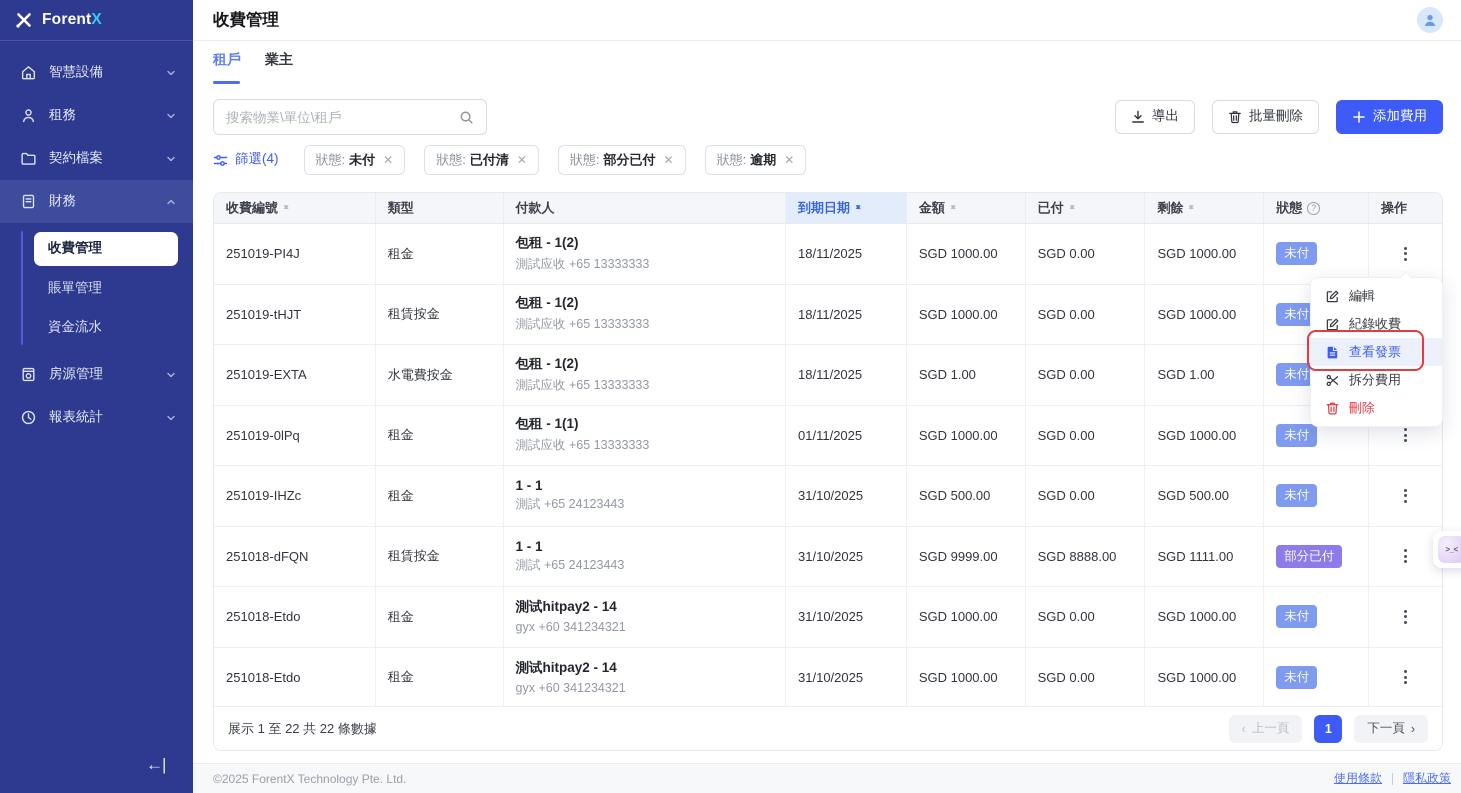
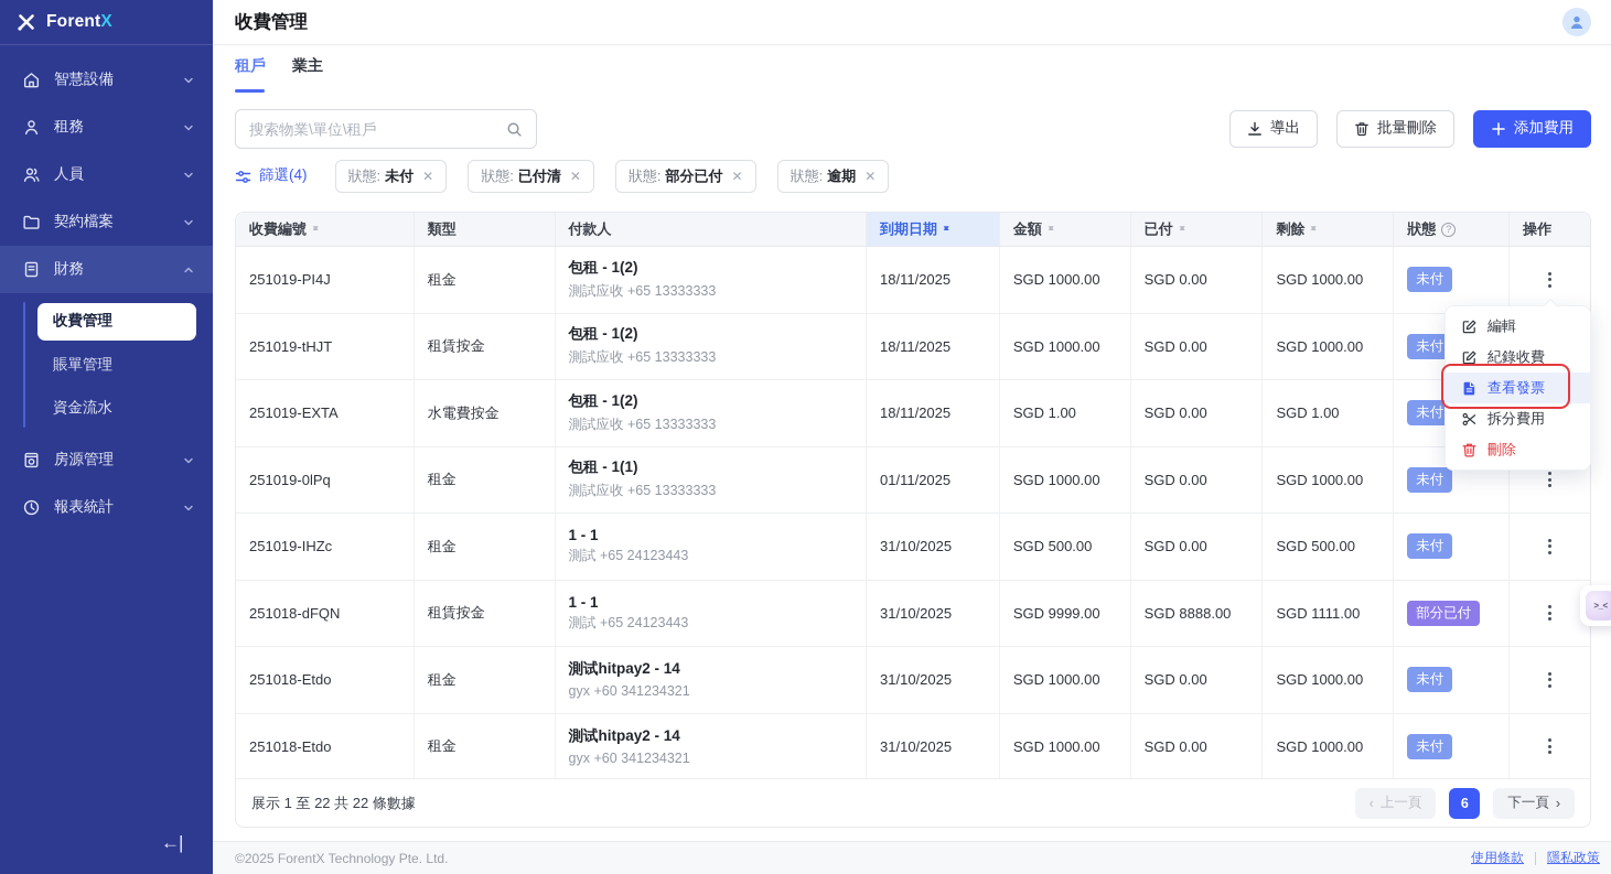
  ForentX
  智慧設備
  租務
+ 人員
  契約檔案
  財務
  收費管理
  賬單管理
  資金流水
  房源管理
  報表統計
  ←|
  收費管理
  租戶
  業主
  搜索物業\單位\租戶
  導出
  批量刪除
  添加費用
  篩選(4)
  狀態:
  未付
  ✕
  狀態:
  已付清
  ✕
  狀態:
  部分已付
  ✕
  狀態:
  逾期
  ✕
  收費編號
  類型
  付款人
  到期日期
  金額
  已付
  剩餘
  狀態
  ?
  操作
  251019-PI4J
  租金
  包租 - 1(2)
  測試应收 +65 13333333
  18/11/2025
  SGD 1000.00
  SGD 0.00
  SGD 1000.00
  未付
  251019-tHJT
  租賃按金
  包租 - 1(2)
  測試应收 +65 13333333
  18/11/2025
  SGD 1000.00
  SGD 0.00
  SGD 1000.00
  未付
  251019-EXTA
  水電費按金
  包租 - 1(2)
  測試应收 +65 13333333
  18/11/2025
  SGD 1.00
  SGD 0.00
  SGD 1.00
  未付
  251019-0lPq
  租金
  包租 - 1(1)
  測試应收 +65 13333333
  01/11/2025
  SGD 1000.00
  SGD 0.00
  SGD 1000.00
  未付
  251019-IHZc
  租金
  1 - 1
  測試 +65 24123443
  31/10/2025
  SGD 500.00
  SGD 0.00
  SGD 500.00
  未付
  251018-dFQN
  租賃按金
  1 - 1
  測試 +65 24123443
  31/10/2025
  SGD 9999.00
  SGD 8888.00
  SGD 1111.00
  部分已付
  251018-Etdo
  租金
  測试hitpay2 - 14
  gyx +60 341234321
  31/10/2025
  SGD 1000.00
  SGD 0.00
  SGD 1000.00
  未付
  251018-Etdo
  租金
  測试hitpay2 - 14
  gyx +60 341234321
  31/10/2025
  SGD 1000.00
  SGD 0.00
  SGD 1000.00
  未付
  展示 1 至 22 共 22 條數據
  ‹
  上一頁
- 1
+ 6
  下一頁
  ›
  ©2025 ForentX Technology Pte. Ltd.
  使用條款
  隱私政策
  編輯
  紀錄收費
  查看發票
  拆分費用
  刪除
  >_<
